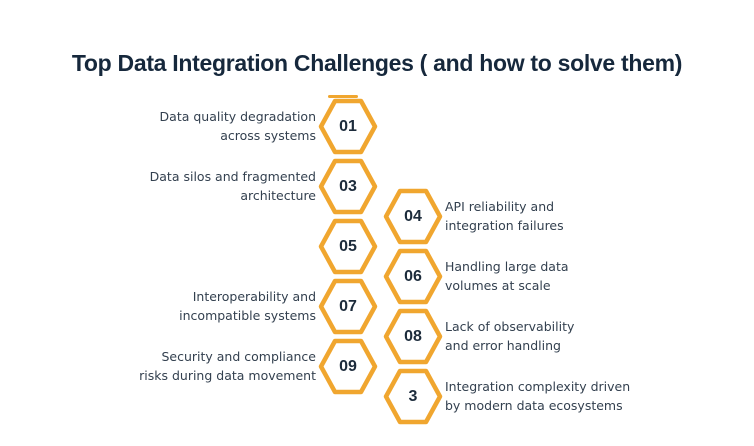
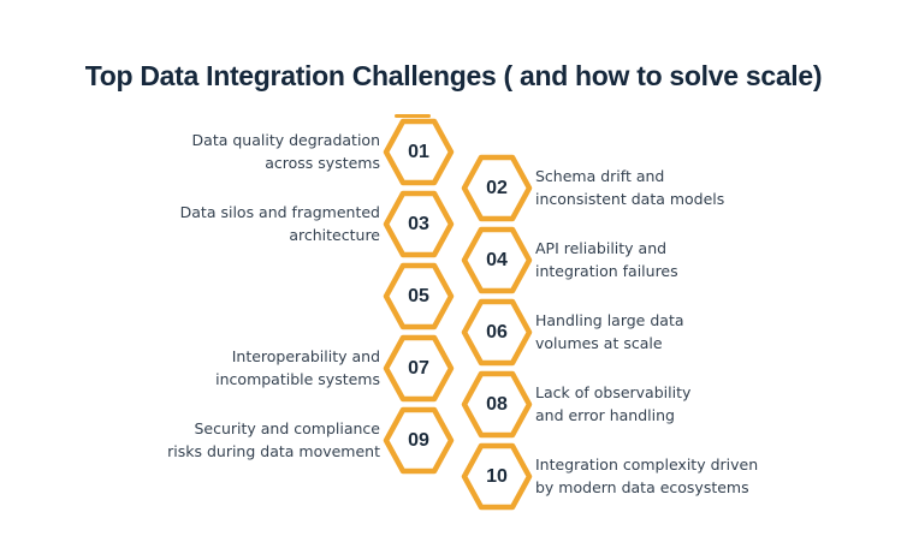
- Top Data Integration Challenges ( and how to solve them)
+ Top Data Integration Challenges ( and how to solve scale)
  Data quality degradation
  across systems
  01
+ Schema drift and
+ inconsistent data models
+ 02
  Data silos and fragmented
  architecture
  03
  API reliability and
  integration failures
  04
  05
  Handling large data
  volumes at scale
  06
  Interoperability and
  incompatible systems
  07
  Lack of observability
  and error handling
  08
  Security and compliance
  risks during data movement
  09
  Integration complexity driven
  by modern data ecosystems
- 3
+ 10
